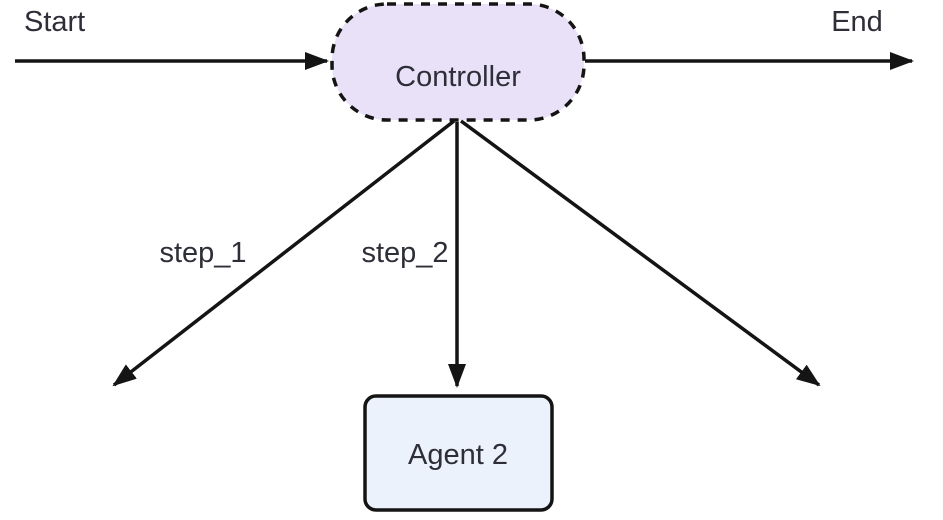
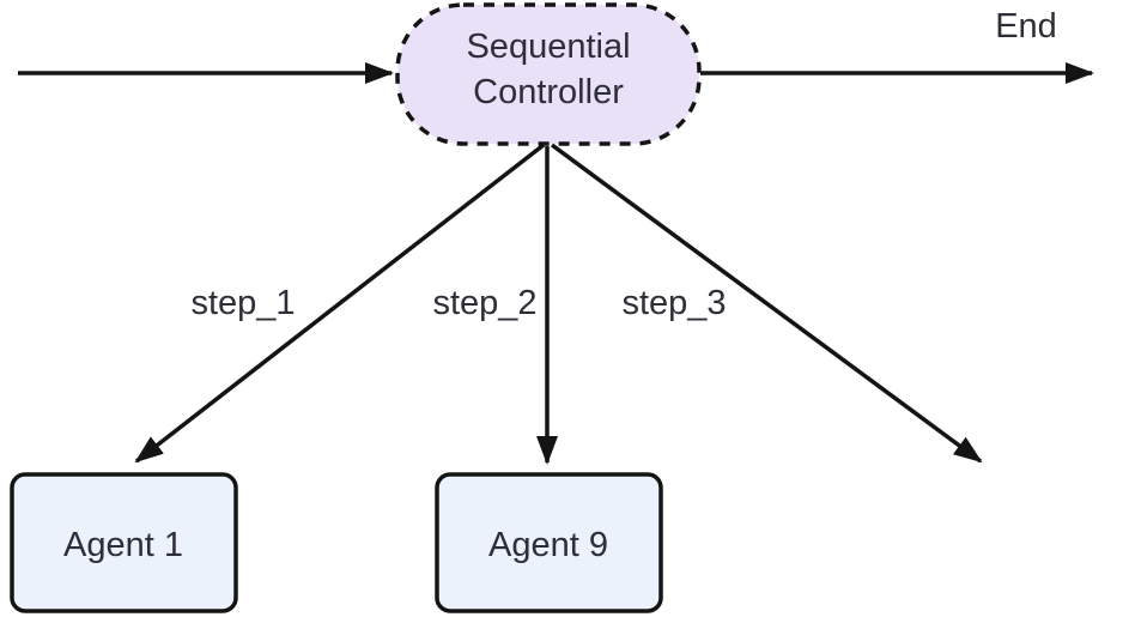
- Start
  End
+ Sequential
  Controller
  step_1
  step_2
+ step_3
+ Agent 1
- Agent 2
+ Agent 9
